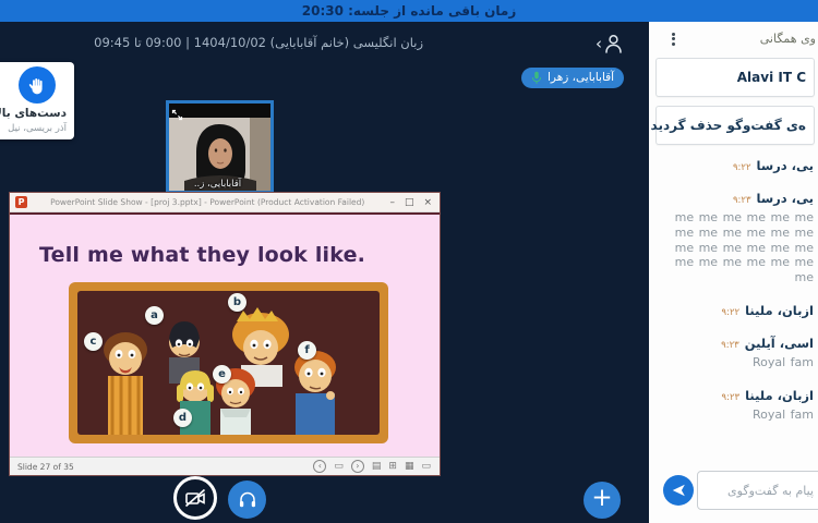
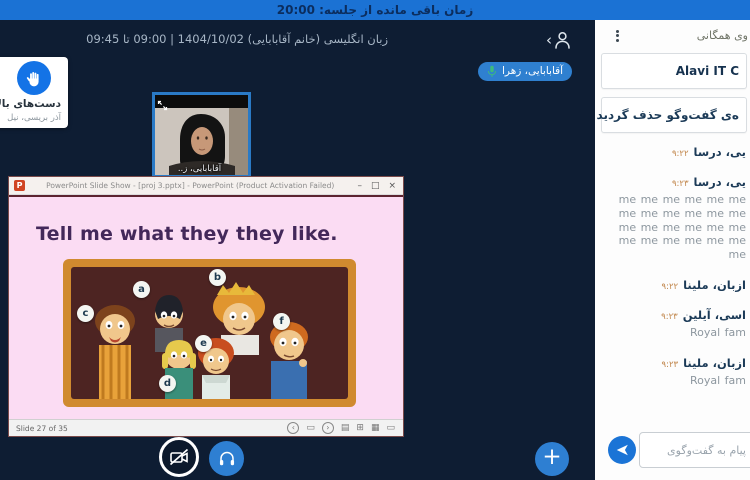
- زمان باقی مانده از جلسه: 20:30
+ زمان باقی مانده از جلسه: 20:00
  زبان انگلیسی (خانم آقابابایی) 1404/10/02 | 09:00 تا 09:45
  ‹
  دست‌های با
  آذر بریسی، نیل
  آقابابایی، ز..
  آقابابایی، زهرا
  P
  PowerPoint Slide Show - [proj 3.pptx] - PowerPoint (Product Activation Failed)
  –
  □
  ×
- Tell me what they look like.
+ Tell me what they they like.
  a
  b
  c
  d
  e
  f
  Slide 27 of 35
  ‹
  ▭
  ›
  ▤
  ⊞
  ▦
  ▭
  +
  وی همگانی
  Alavi IT C
  ه‌ی گفتوگو حذف گردید
  یی، درسا
  ۹:۲۲
  یی، درسا
  ۹:۲۳
  me me me me me me me me me me me me me me me me me me me me me me me me me
  ازبان، ملینا
  ۹:۲۲
  اسی، آیلین
  ۹:۲۳
  Royal fam
  ازبان، ملینا
  ۹:۲۳
  Royal fam
